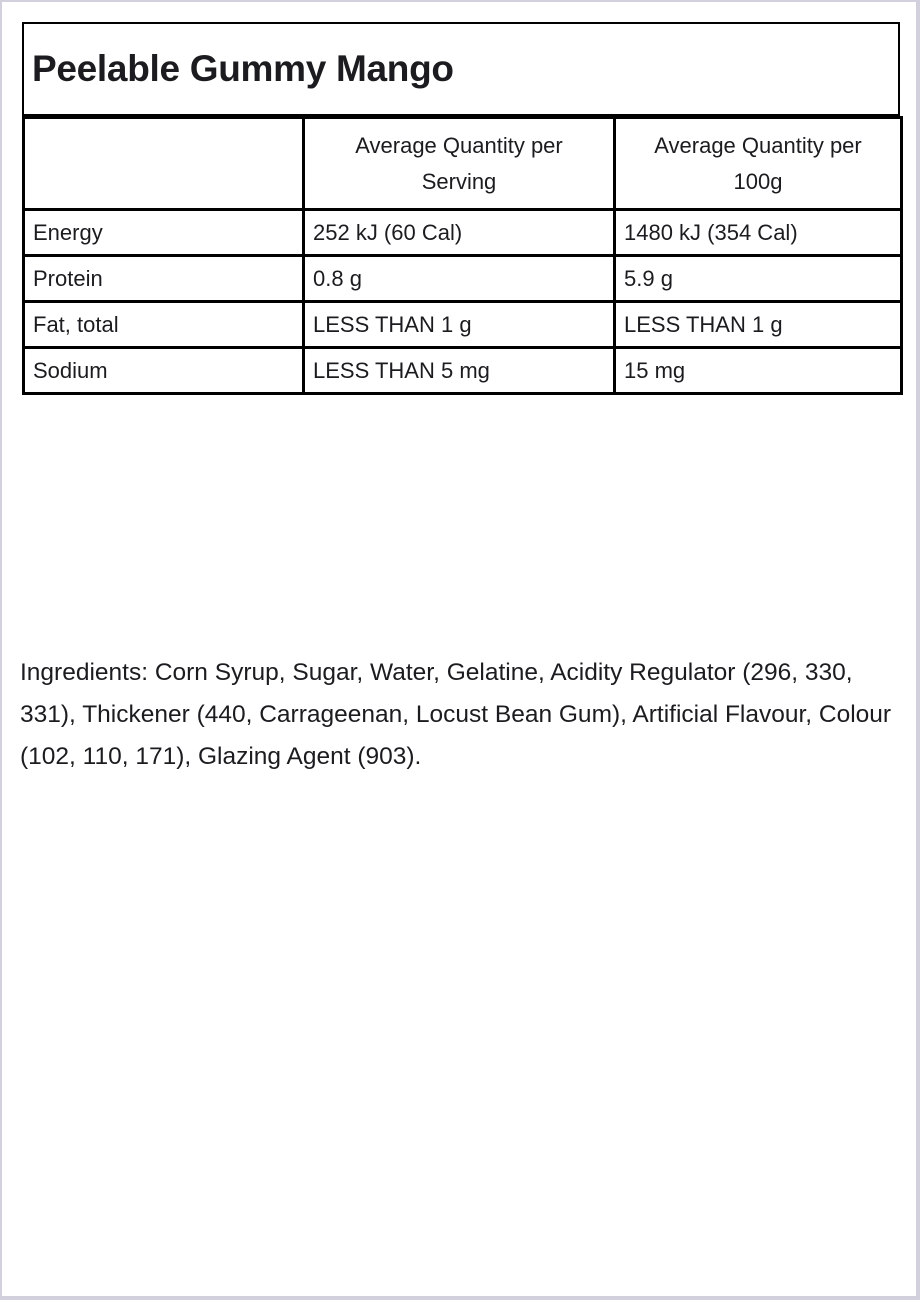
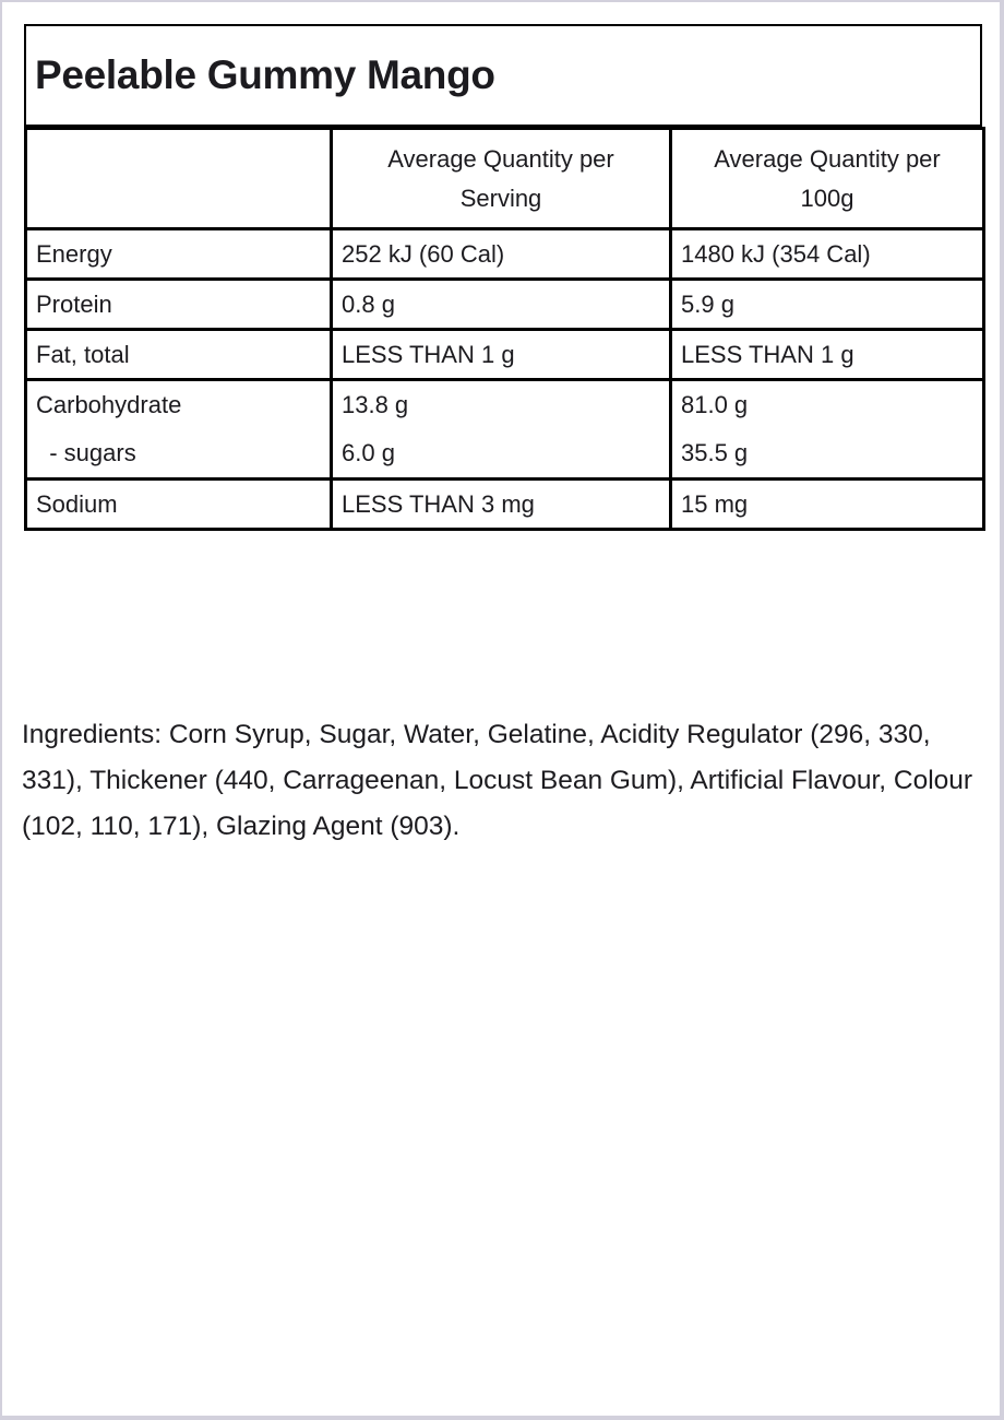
  Peelable Gummy Mango
  	Average Quantity per Serving	Average Quantity per 100g
  Energy	252 kJ (60 Cal)	1480 kJ (354 Cal)
  Protein	0.8 g	5.9 g
  Fat, total	LESS THAN 1 g	LESS THAN 1 g
+ Carbohydrate - sugars	13.8 g 6.0 g	81.0 g 35.5 g
- Sodium	LESS THAN 5 mg	15 mg
+ Sodium	LESS THAN 3 mg	15 mg
  Ingredients: Corn Syrup, Sugar, Water, Gelatine, Acidity Regulator (296, 330, 331), Thickener (440, Carrageenan, Locust Bean Gum), Artificial Flavour, Colour (102, 110, 171), Glazing Agent (903).
